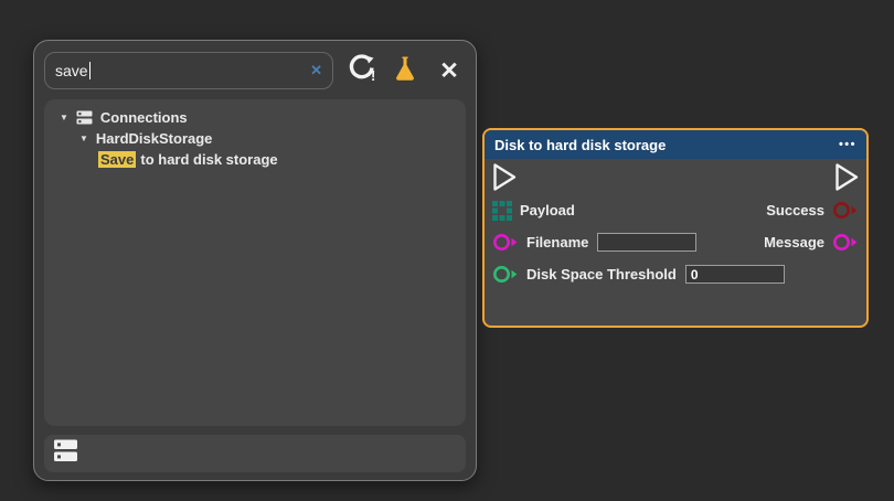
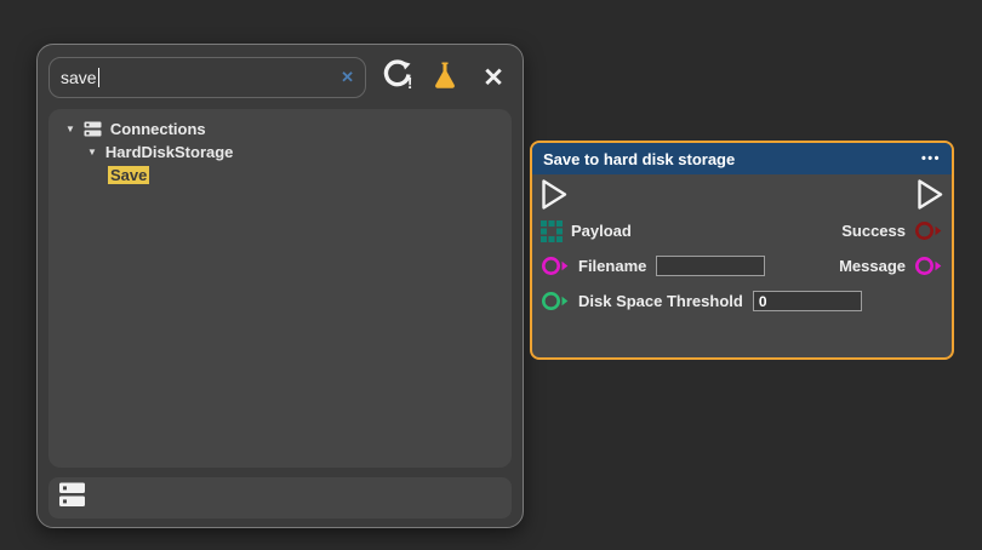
  save
  ✕
  !
  ✕
  ▼
  Connections
  ▼
  HardDiskStorage
  Save
- to hard disk storage
- Disk to hard disk storage
+ Save to hard disk storage
  •••
  Payload
  Success
  Filename
  Message
  Disk Space Threshold
  0
